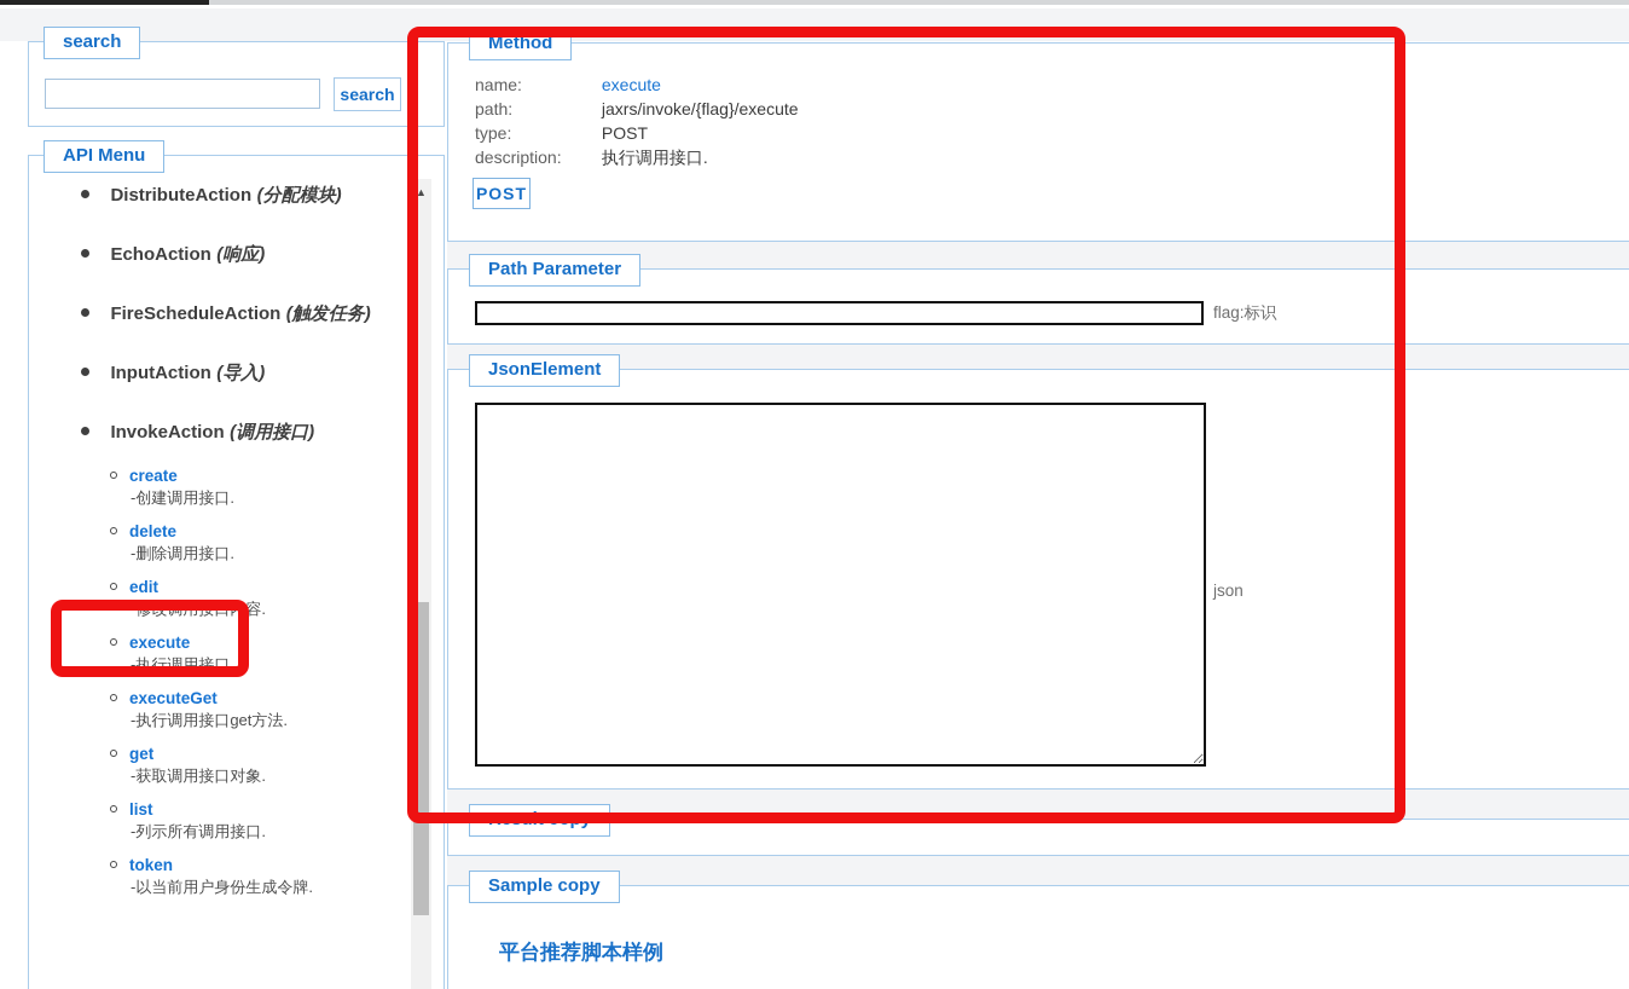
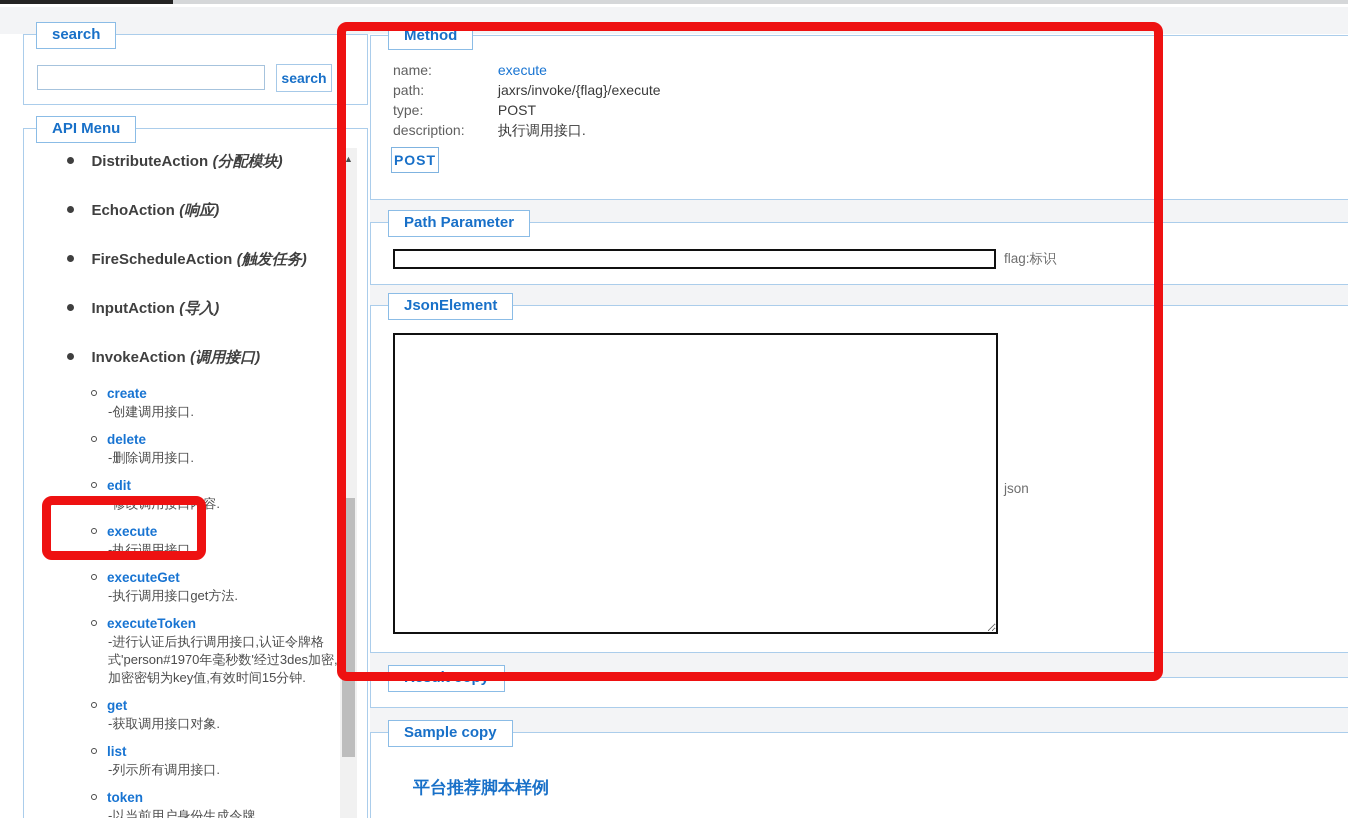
  search
  search
  API Menu
  DistributeAction (分配模块)
  EchoAction (响应)
  FireScheduleAction (触发任务)
  InputAction (导入)
  InvokeAction (调用接口)
  create
  -创建调用接口.
  delete
  -删除调用接口.
  edit
  -修改调用接口内容.
  execute
  -执行调用接口.
  executeGet
  -执行调用接口get方法.
+ executeToken
+ -进行认证后执行调用接口,认证令牌格式'person#1970年毫秒数'经过3des加密,加密密钥为key值,有效时间15分钟.
  get
  -获取调用接口对象.
  list
  -列示所有调用接口.
  token
  -以当前用户身份生成令牌.
  ▲
  Method
  name: execute
  path: jaxrs/invoke/{flag}/execute
  type: POST
  description: 执行调用接口.
  POST
  Path Parameter
  flag:标识
  JsonElement
  json
  Result copy
  Sample copy
  平台推荐脚本样例
